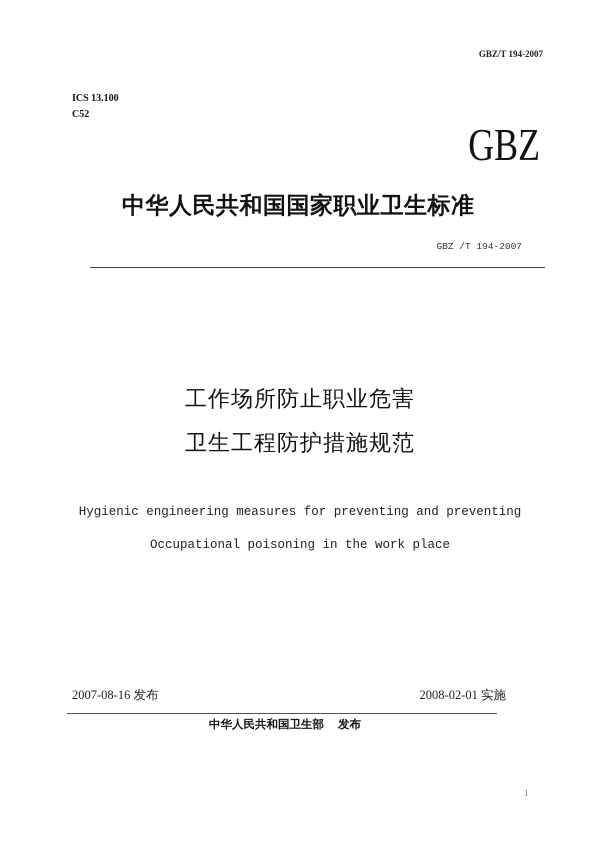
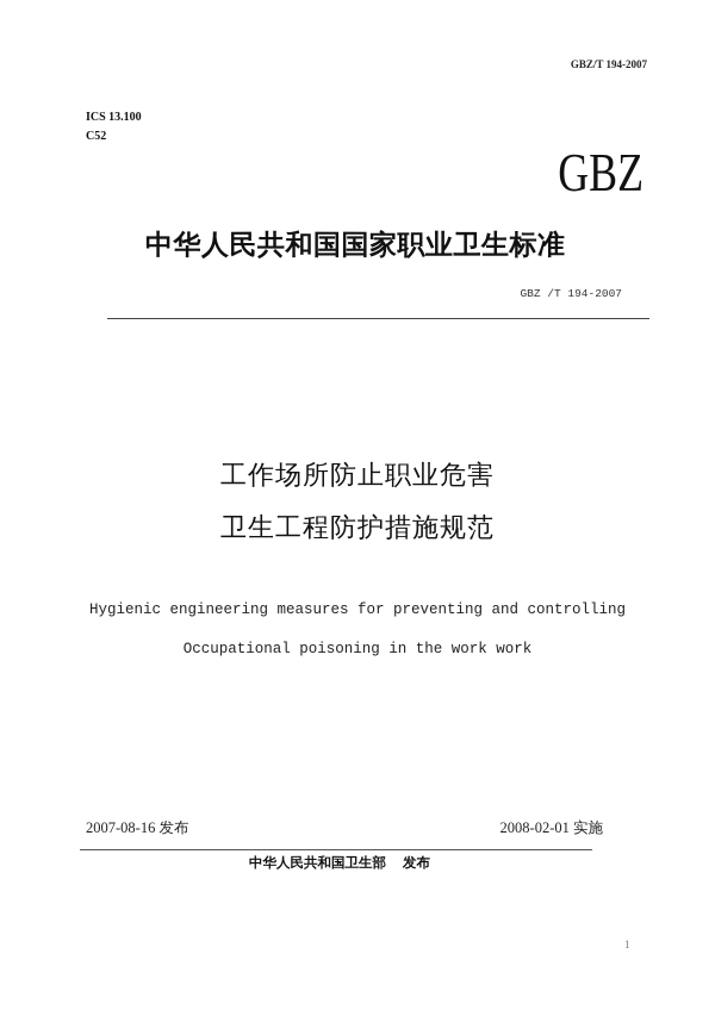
  GBZ/T 194-2007
  ICS 13.100
  C52
  GBZ
  中华人民共和国国家职业卫生标准
  GBZ /T 194-2007
  工作场所防止职业危害
  卫生工程防护措施规范
- Hygienic engineering measures for preventing and preventing
+ Hygienic engineering measures for preventing and controlling
- Occupational poisoning in the work place
+ Occupational poisoning in the work work
  2007-08-16 发布
  2008-02-01 实施
  中华人民共和国卫生部 发布
  1
